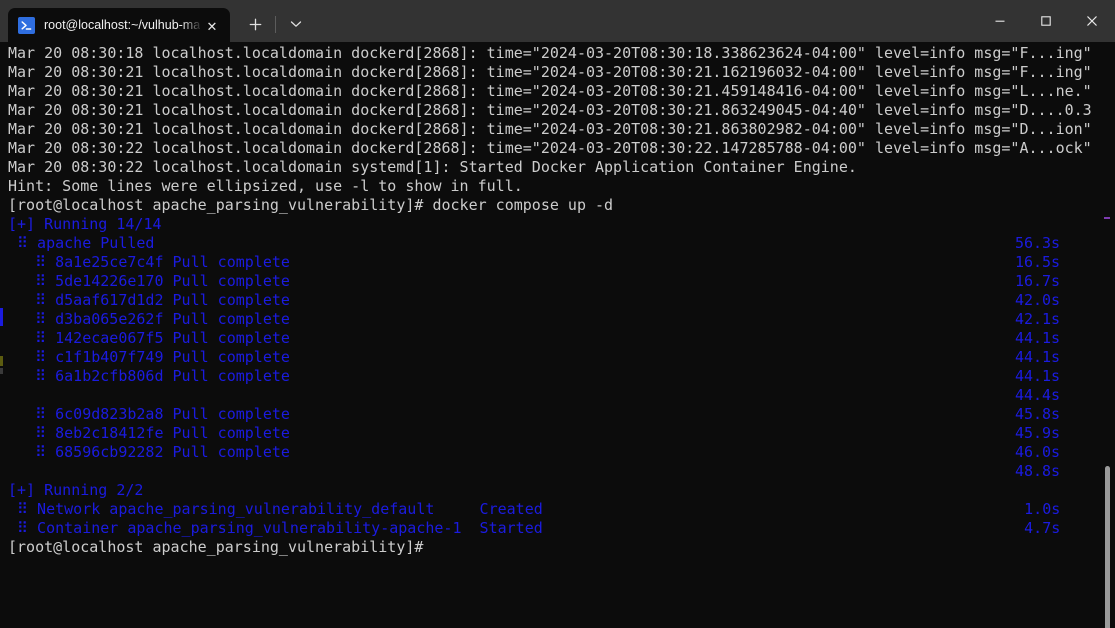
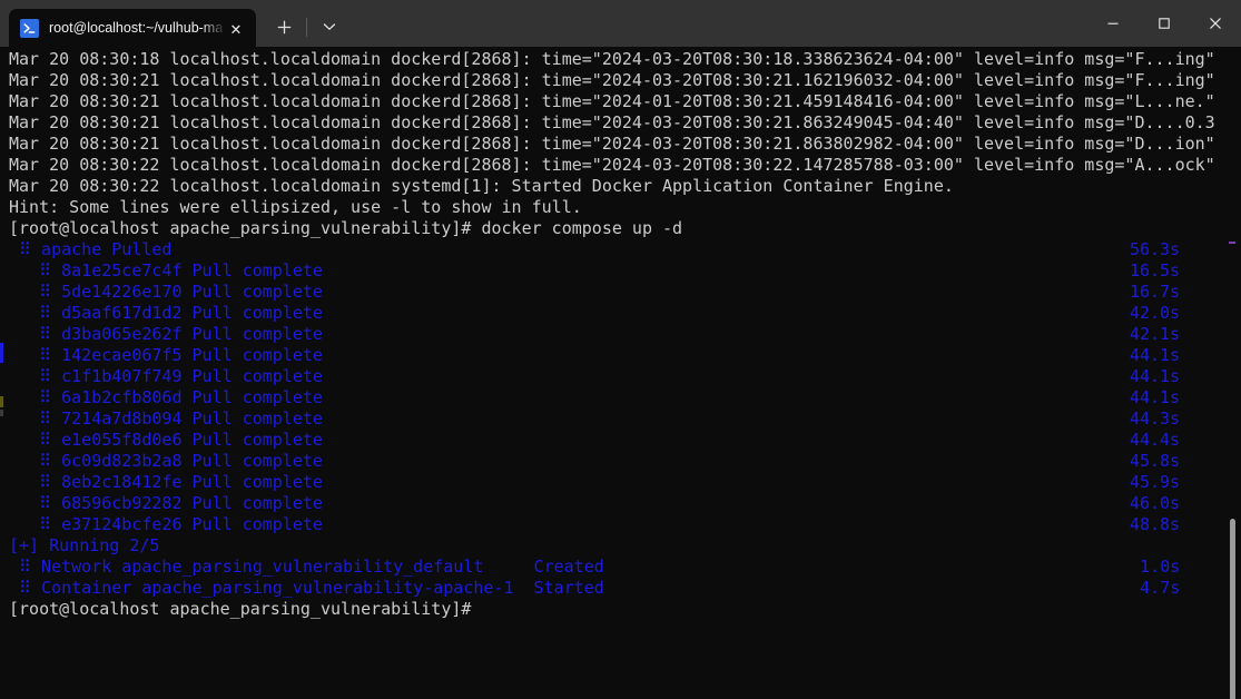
  root@localhost:~/vulhub-ma
  ✕
  Mar 20 08:30:18 localhost.localdomain dockerd[2868]: time="2024-03-20T08:30:18.338623624-04:00" level=info msg="F...ing"
  Mar 20 08:30:21 localhost.localdomain dockerd[2868]: time="2024-03-20T08:30:21.162196032-04:00" level=info msg="F...ing"
- Mar 20 08:30:21 localhost.localdomain dockerd[2868]: time="2024-03-20T08:30:21.459148416-04:00" level=info msg="L...ne."
+ Mar 20 08:30:21 localhost.localdomain dockerd[2868]: time="2024-01-20T08:30:21.459148416-04:00" level=info msg="L...ne."
  Mar 20 08:30:21 localhost.localdomain dockerd[2868]: time="2024-03-20T08:30:21.863249045-04:40" level=info msg="D....0.3
  Mar 20 08:30:21 localhost.localdomain dockerd[2868]: time="2024-03-20T08:30:21.863802982-04:00" level=info msg="D...ion"
- Mar 20 08:30:22 localhost.localdomain dockerd[2868]: time="2024-03-20T08:30:22.147285788-04:00" level=info msg="A...ock"
+ Mar 20 08:30:22 localhost.localdomain dockerd[2868]: time="2024-03-20T08:30:22.147285788-03:00" level=info msg="A...ock"
  Mar 20 08:30:22 localhost.localdomain systemd[1]: Started Docker Application Container Engine.
  Hint: Some lines were ellipsized, use -l to show in full.
  [root@localhost apache_parsing_vulnerability]# docker compose up -d
- [+] Running 14/14
  ⠿ apache Pulled
  56.3s
  ⠿ 8a1e25ce7c4f Pull complete
  16.5s
  ⠿ 5de14226e170 Pull complete
  16.7s
  ⠿ d5aaf617d1d2 Pull complete
  42.0s
  ⠿ d3ba065e262f Pull complete
  42.1s
  ⠿ 142ecae067f5 Pull complete
  44.1s
  ⠿ c1f1b407f749 Pull complete
  44.1s
  ⠿ 6a1b2cfb806d Pull complete
  44.1s
+ ⠿ 7214a7d8b094 Pull complete
+ 44.3s
+ ⠿ e1e055f8d0e6 Pull complete
  44.4s
  ⠿ 6c09d823b2a8 Pull complete
  45.8s
  ⠿ 8eb2c18412fe Pull complete
  45.9s
  ⠿ 68596cb92282 Pull complete
  46.0s
+ ⠿ e37124bcfe26 Pull complete
  48.8s
- [+] Running 2/2
+ [+] Running 2/5
  ⠿ Network apache_parsing_vulnerability_default Created
  1.0s
  ⠿ Container apache_parsing_vulnerability-apache-1 Started
  4.7s
  [root@localhost apache_parsing_vulnerability]#
